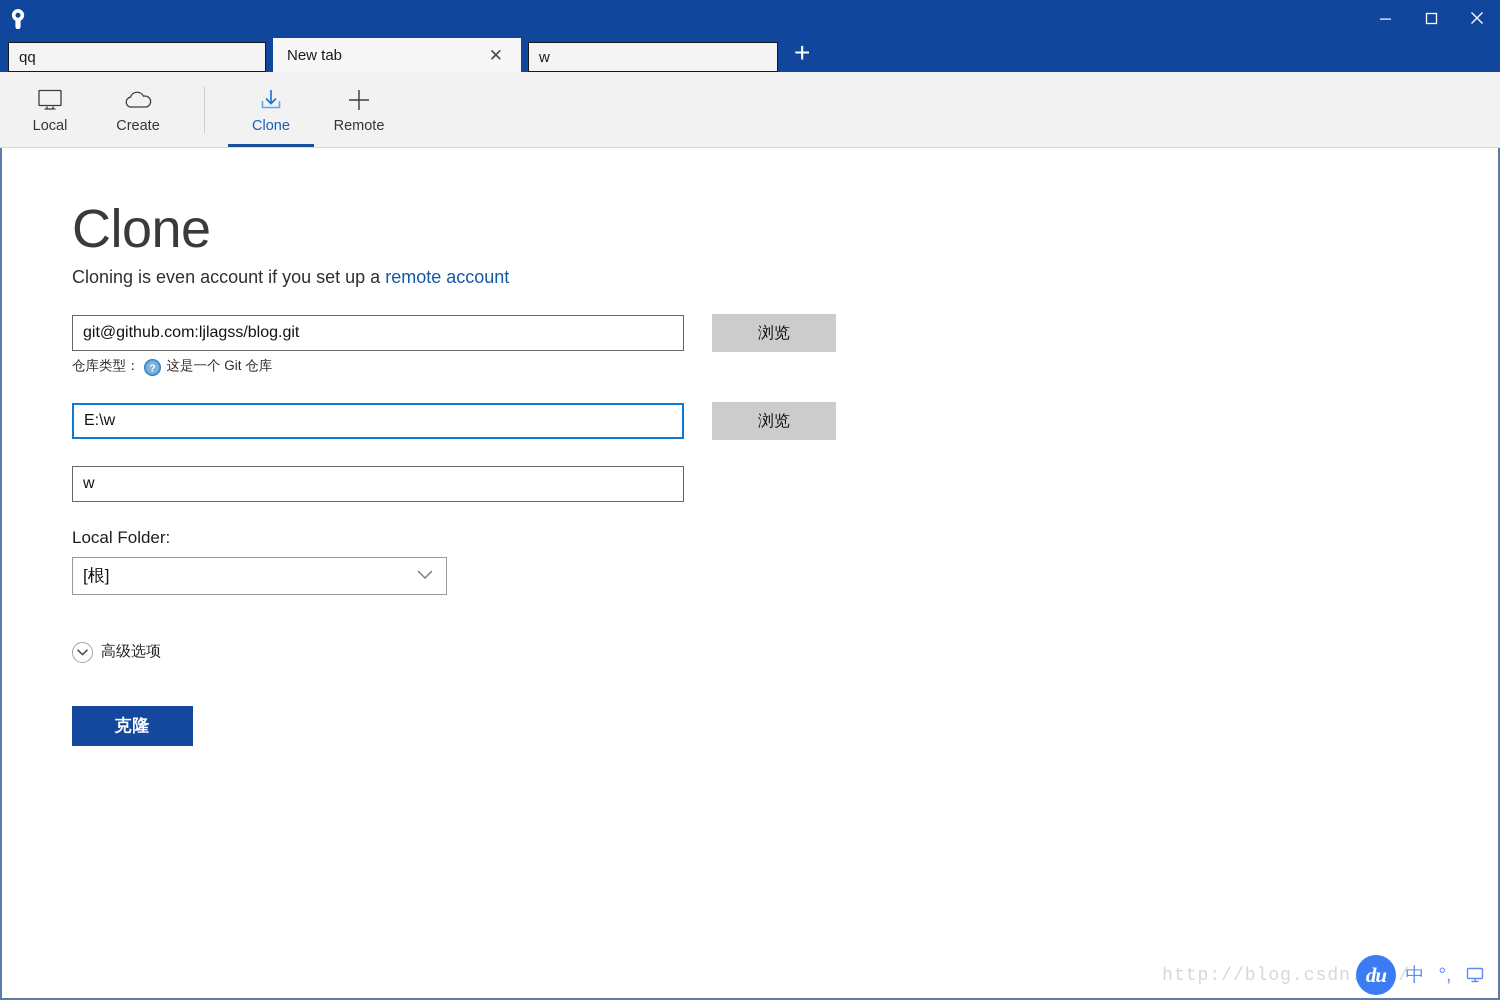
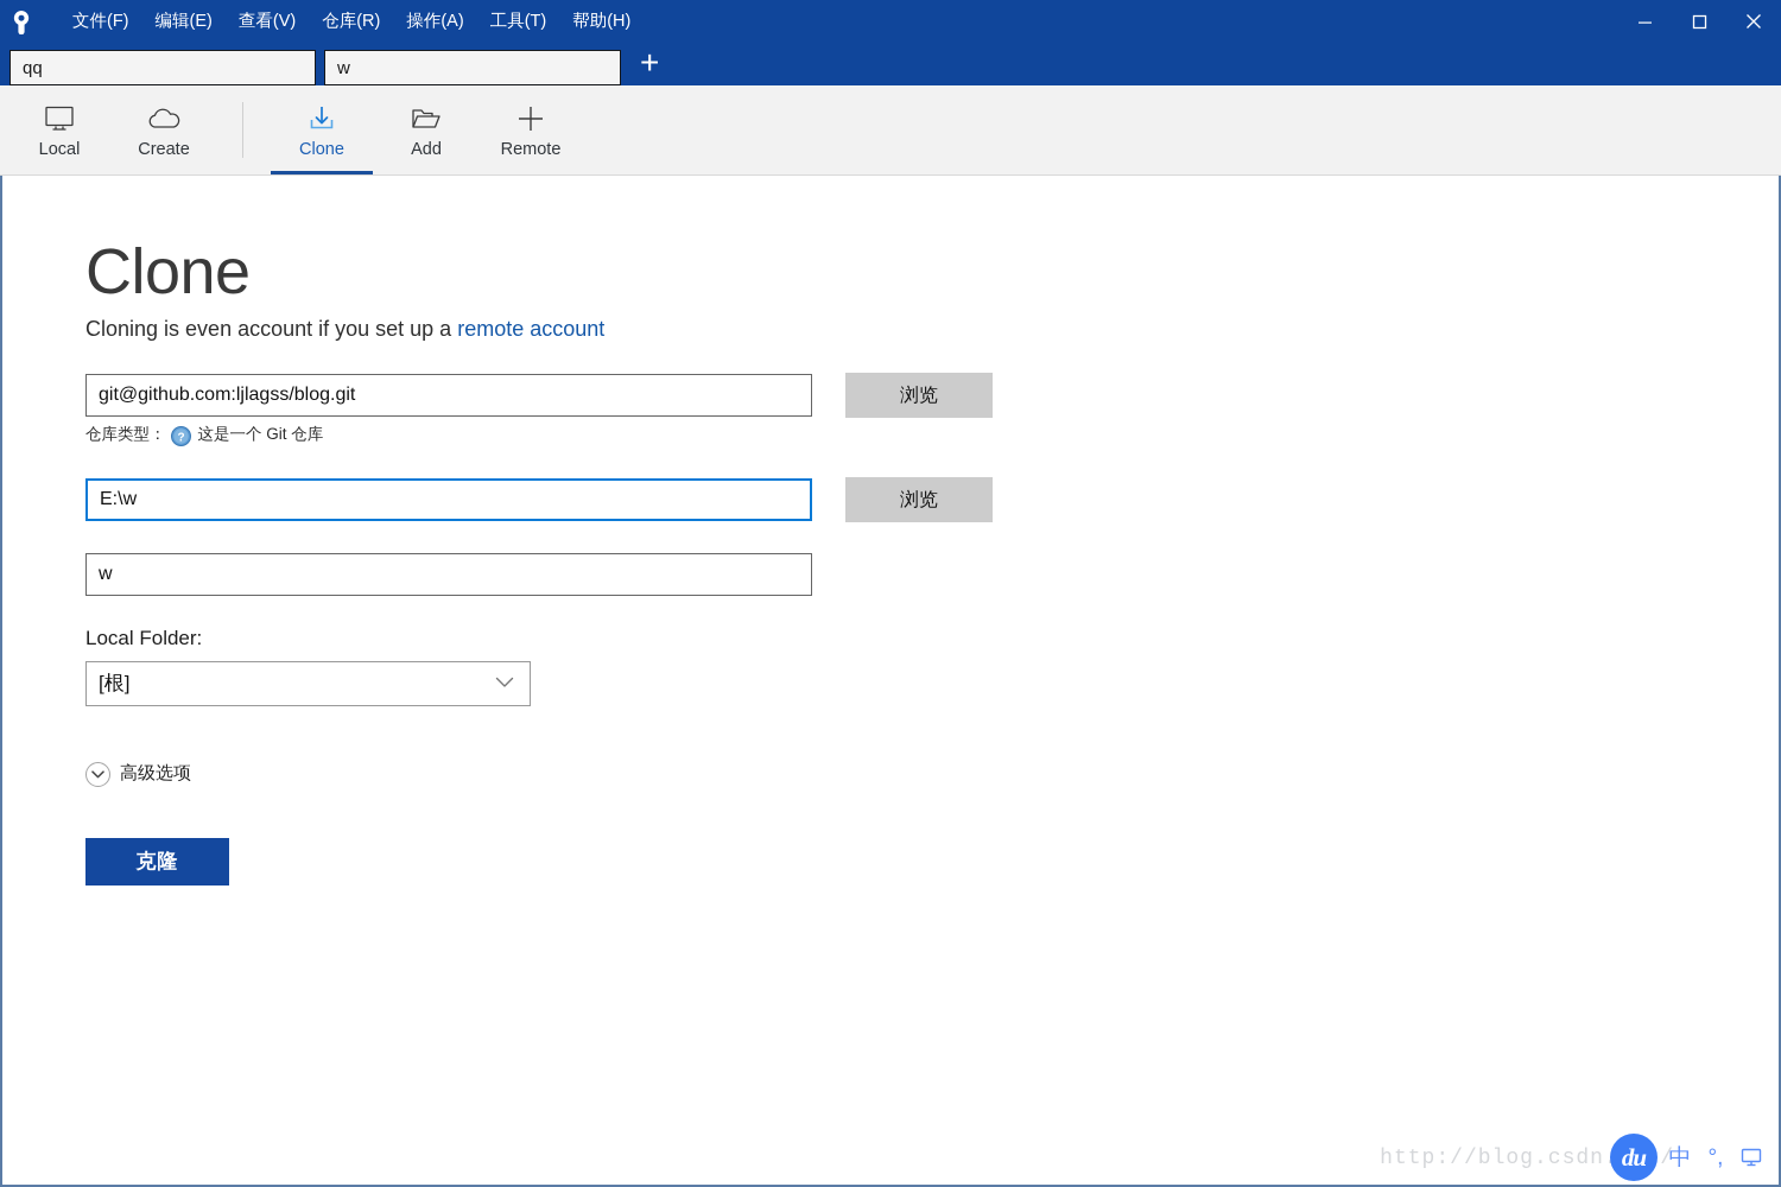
+ 文件(F)
+ 编辑(E)
+ 查看(V)
+ 仓库(R)
+ 操作(A)
+ 工具(T)
+ 帮助(H)
  qq
- New tab
- ✕
  w
  +
  Local
  Create
  Clone
+ Add
  Remote
  Clone
  Cloning is even account if you set up a remote account
  git@github.com:ljlagss/blog.git
  浏览
  仓库类型：
  ?
  这是一个 Git 仓库
  E:\w
  浏览
  w
  Local Folder:
  [根]
  高级选项
  克隆
  http://blog.csdn/
  du
  中
  °,
